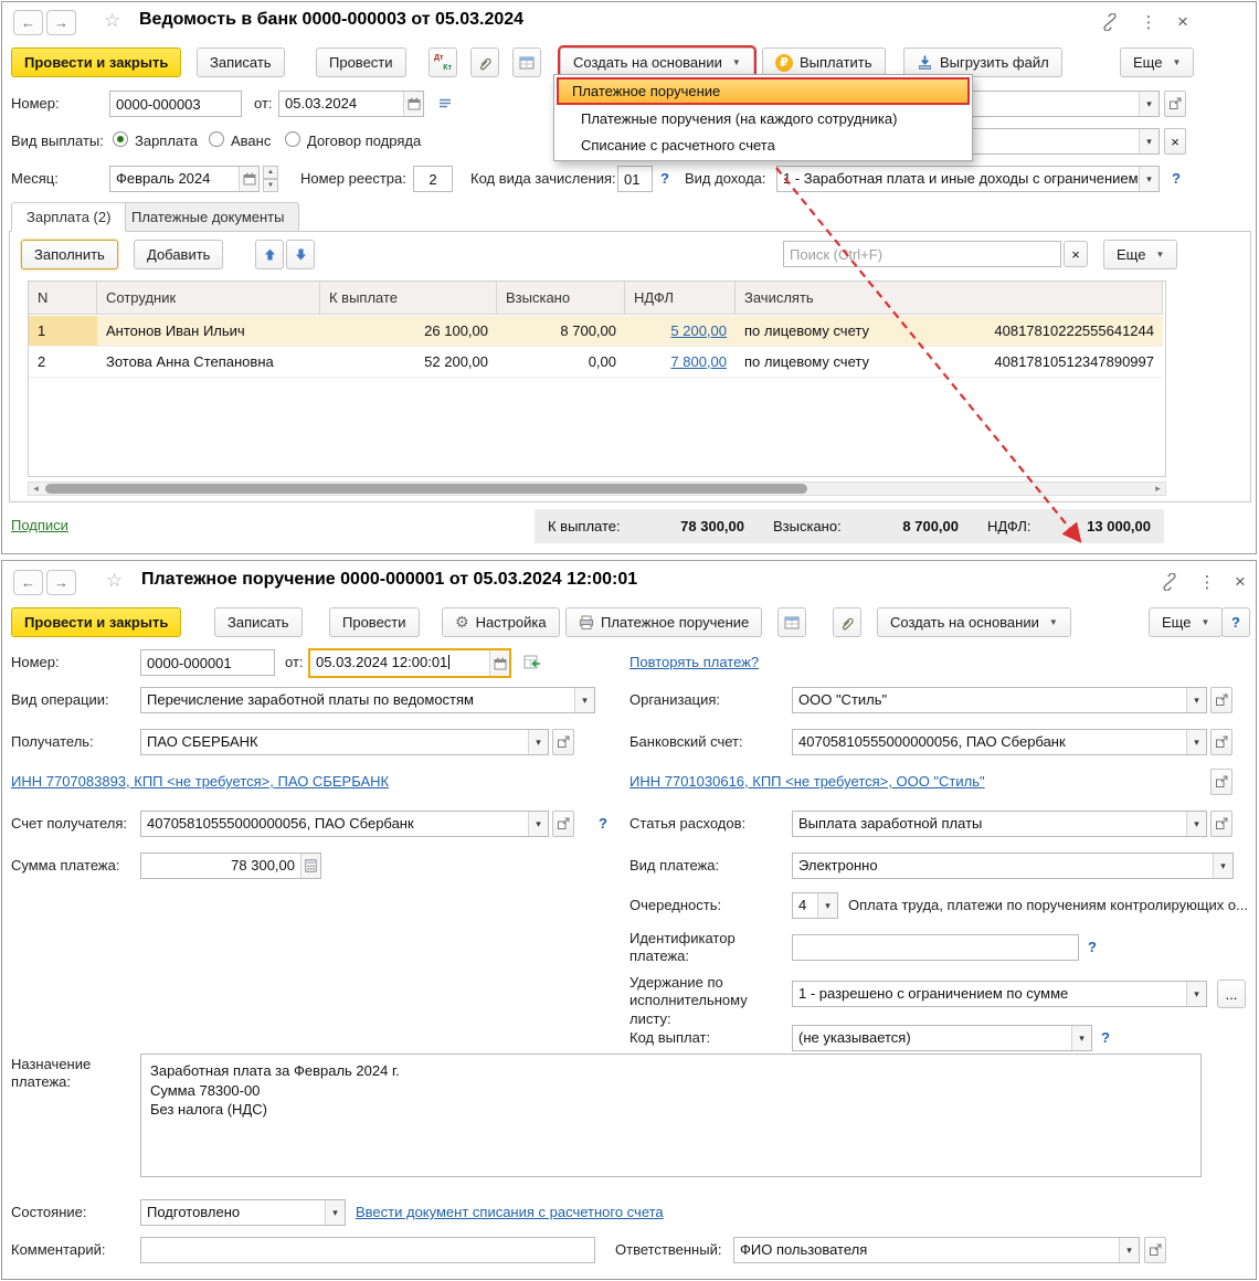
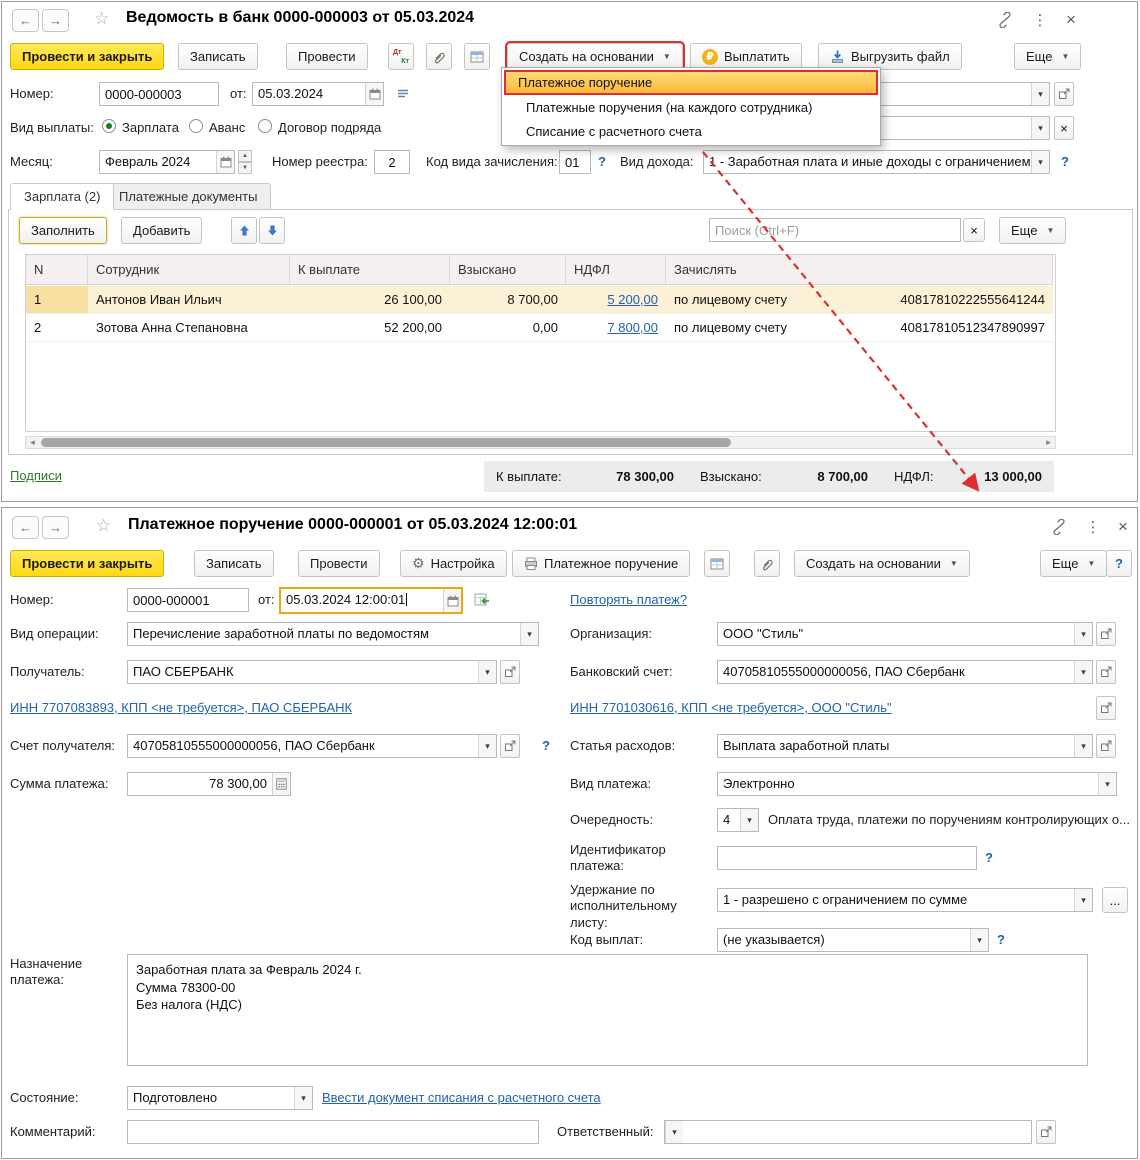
  ←
  →
  ☆
  Ведомость в банк 0000-000003 от 05.03.2024
  ⋮
  ×
  Провести и закрыть
  Записать
  Провести
  Создать на основании
  ▼
  ₽
  Выплатить
  Выгрузить файл
  Еще
  ▼
  Номер:
  0000-000003
  от:
  05.03.2024
  ▾
  Вид выплаты:
  Зарплата
  Аванс
  Договор подряда
  ▾
  ×
  Месяц:
  Февраль 2024
  Номер реестра:
  2
  Код вида зачисления:
  01
  ?
  Вид дохода:
  1 - Заработная плата и иные доходы с ограничением
  ▾
  ?
  Зарплата (2)
  Платежные документы
  Заполнить
  Добавить
  Поиск (Ctrl+F)
  ×
  Еще
  ▼
  N
  Сотрудник
  К выплате
  Взыскано
  НДФЛ
  Зачислять
  1
  Антонов Иван Ильич
  26 100,00
  8 700,00
  5 200,00
  по лицевому счету
  40817810222555641244
  2
  Зотова Анна Степановна
  52 200,00
  0,00
  7 800,00
  по лицевому счету
  40817810512347890997
  ◂
  ▸
  Подписи
  К выплате:
  78 300,00
  Взыскано:
  8 700,00
  НДФЛ:
  13 000,00
  Платежное поручение
  Платежные поручения (на каждого сотрудника)
  Списание с расчетного счета
  ←
  →
  ☆
  Платежное поручение 0000-000001 от 05.03.2024 12:00:01
  ⋮
  ×
  Провести и закрыть
  Записать
  Провести
  ⚙
  Настройка
  Платежное поручение
  Создать на основании
  ▼
  Еще
  ▼
  ?
  Номер:
  0000-000001
  от:
  05.03.2024 12:00:01
  Повторять платеж?
  Вид операции:
  Перечисление заработной платы по ведомостям
  ▾
  Организация:
  ООО "Стиль"
  ▾
  Получатель:
  ПАО СБЕРБАНК
  ▾
  Банковский счет:
  40705810555000000056, ПАО Сбербанк
  ▾
  ИНН 7707083893, КПП <не требуется>, ПАО СБЕРБАНК
  ИНН 7701030616, КПП <не требуется>, ООО "Стиль"
  Счет получателя:
  40705810555000000056, ПАО Сбербанк
  ▾
  ?
  Статья расходов:
  Выплата заработной платы
  ▾
  Сумма платежа:
  78 300,00
  Вид платежа:
  Электронно
  ▾
  Очередность:
  4
  ▾
  Оплата труда, платежи по поручениям контролирующих о...
  Идентификатор платежа:
  ?
  Удержание по исполнительному листу:
  1 - разрешено с ограничением по сумме
  ▾
  ...
  Код выплат:
  (не указывается)
  ▾
  ?
  Назначение платежа:
  Заработная плата за Февраль 2024 г.
  Сумма 78300-00
  Без налога (НДС)
  Состояние:
  Подготовлено
  ▾
  Ввести документ списания с расчетного счета
  Комментарий:
  Ответственный:
- ФИО пользователя
  ▾
